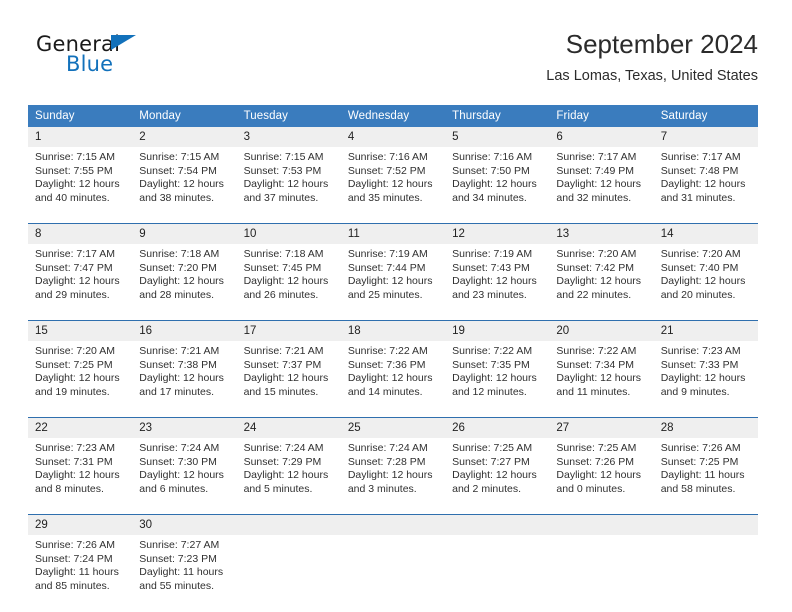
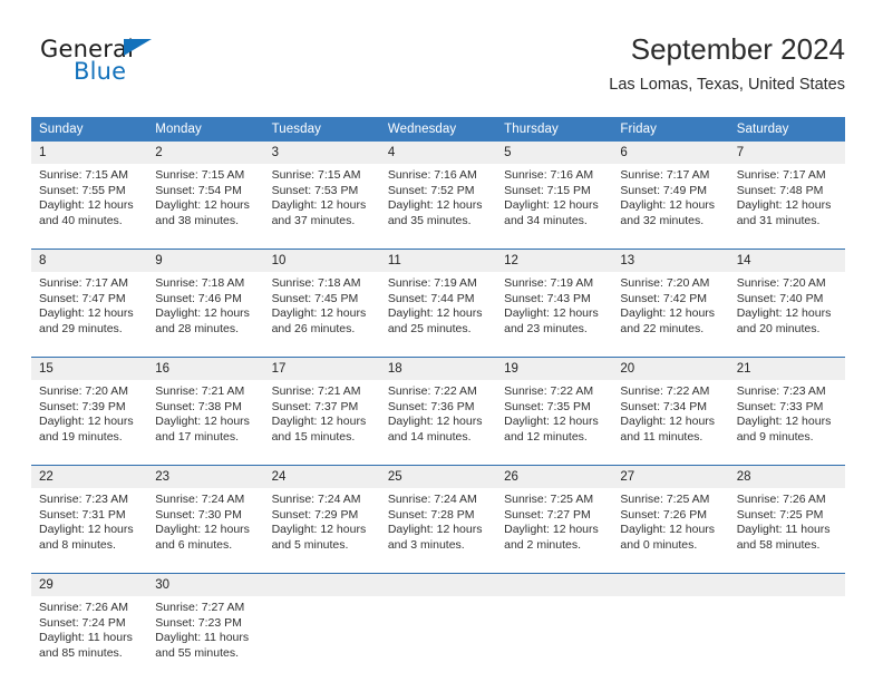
  General
  Blue
  September 2024
  Las Lomas, Texas, United States
  Sunday	Monday	Tuesday	Wednesday	Thursday	Friday	Saturday
- 1 Sunrise: 7:15 AM Sunset: 7:55 PM Daylight: 12 hours and 40 minutes.	2 Sunrise: 7:15 AM Sunset: 7:54 PM Daylight: 12 hours and 38 minutes.	3 Sunrise: 7:15 AM Sunset: 7:53 PM Daylight: 12 hours and 37 minutes.	4 Sunrise: 7:16 AM Sunset: 7:52 PM Daylight: 12 hours and 35 minutes.	5 Sunrise: 7:16 AM Sunset: 7:50 PM Daylight: 12 hours and 34 minutes.	6 Sunrise: 7:17 AM Sunset: 7:49 PM Daylight: 12 hours and 32 minutes.	7 Sunrise: 7:17 AM Sunset: 7:48 PM Daylight: 12 hours and 31 minutes.
+ 1 Sunrise: 7:15 AM Sunset: 7:55 PM Daylight: 12 hours and 40 minutes.	2 Sunrise: 7:15 AM Sunset: 7:54 PM Daylight: 12 hours and 38 minutes.	3 Sunrise: 7:15 AM Sunset: 7:53 PM Daylight: 12 hours and 37 minutes.	4 Sunrise: 7:16 AM Sunset: 7:52 PM Daylight: 12 hours and 35 minutes.	5 Sunrise: 7:16 AM Sunset: 7:15 PM Daylight: 12 hours and 34 minutes.	6 Sunrise: 7:17 AM Sunset: 7:49 PM Daylight: 12 hours and 32 minutes.	7 Sunrise: 7:17 AM Sunset: 7:48 PM Daylight: 12 hours and 31 minutes.
- 8 Sunrise: 7:17 AM Sunset: 7:47 PM Daylight: 12 hours and 29 minutes.	9 Sunrise: 7:18 AM Sunset: 7:20 PM Daylight: 12 hours and 28 minutes.	10 Sunrise: 7:18 AM Sunset: 7:45 PM Daylight: 12 hours and 26 minutes.	11 Sunrise: 7:19 AM Sunset: 7:44 PM Daylight: 12 hours and 25 minutes.	12 Sunrise: 7:19 AM Sunset: 7:43 PM Daylight: 12 hours and 23 minutes.	13 Sunrise: 7:20 AM Sunset: 7:42 PM Daylight: 12 hours and 22 minutes.	14 Sunrise: 7:20 AM Sunset: 7:40 PM Daylight: 12 hours and 20 minutes.
+ 8 Sunrise: 7:17 AM Sunset: 7:47 PM Daylight: 12 hours and 29 minutes.	9 Sunrise: 7:18 AM Sunset: 7:46 PM Daylight: 12 hours and 28 minutes.	10 Sunrise: 7:18 AM Sunset: 7:45 PM Daylight: 12 hours and 26 minutes.	11 Sunrise: 7:19 AM Sunset: 7:44 PM Daylight: 12 hours and 25 minutes.	12 Sunrise: 7:19 AM Sunset: 7:43 PM Daylight: 12 hours and 23 minutes.	13 Sunrise: 7:20 AM Sunset: 7:42 PM Daylight: 12 hours and 22 minutes.	14 Sunrise: 7:20 AM Sunset: 7:40 PM Daylight: 12 hours and 20 minutes.
- 15 Sunrise: 7:20 AM Sunset: 7:25 PM Daylight: 12 hours and 19 minutes.	16 Sunrise: 7:21 AM Sunset: 7:38 PM Daylight: 12 hours and 17 minutes.	17 Sunrise: 7:21 AM Sunset: 7:37 PM Daylight: 12 hours and 15 minutes.	18 Sunrise: 7:22 AM Sunset: 7:36 PM Daylight: 12 hours and 14 minutes.	19 Sunrise: 7:22 AM Sunset: 7:35 PM Daylight: 12 hours and 12 minutes.	20 Sunrise: 7:22 AM Sunset: 7:34 PM Daylight: 12 hours and 11 minutes.	21 Sunrise: 7:23 AM Sunset: 7:33 PM Daylight: 12 hours and 9 minutes.
+ 15 Sunrise: 7:20 AM Sunset: 7:39 PM Daylight: 12 hours and 19 minutes.	16 Sunrise: 7:21 AM Sunset: 7:38 PM Daylight: 12 hours and 17 minutes.	17 Sunrise: 7:21 AM Sunset: 7:37 PM Daylight: 12 hours and 15 minutes.	18 Sunrise: 7:22 AM Sunset: 7:36 PM Daylight: 12 hours and 14 minutes.	19 Sunrise: 7:22 AM Sunset: 7:35 PM Daylight: 12 hours and 12 minutes.	20 Sunrise: 7:22 AM Sunset: 7:34 PM Daylight: 12 hours and 11 minutes.	21 Sunrise: 7:23 AM Sunset: 7:33 PM Daylight: 12 hours and 9 minutes.
  22 Sunrise: 7:23 AM Sunset: 7:31 PM Daylight: 12 hours and 8 minutes.	23 Sunrise: 7:24 AM Sunset: 7:30 PM Daylight: 12 hours and 6 minutes.	24 Sunrise: 7:24 AM Sunset: 7:29 PM Daylight: 12 hours and 5 minutes.	25 Sunrise: 7:24 AM Sunset: 7:28 PM Daylight: 12 hours and 3 minutes.	26 Sunrise: 7:25 AM Sunset: 7:27 PM Daylight: 12 hours and 2 minutes.	27 Sunrise: 7:25 AM Sunset: 7:26 PM Daylight: 12 hours and 0 minutes.	28 Sunrise: 7:26 AM Sunset: 7:25 PM Daylight: 11 hours and 58 minutes.
  29 Sunrise: 7:26 AM Sunset: 7:24 PM Daylight: 11 hours and 85 minutes.	30 Sunrise: 7:27 AM Sunset: 7:23 PM Daylight: 11 hours and 55 minutes.
